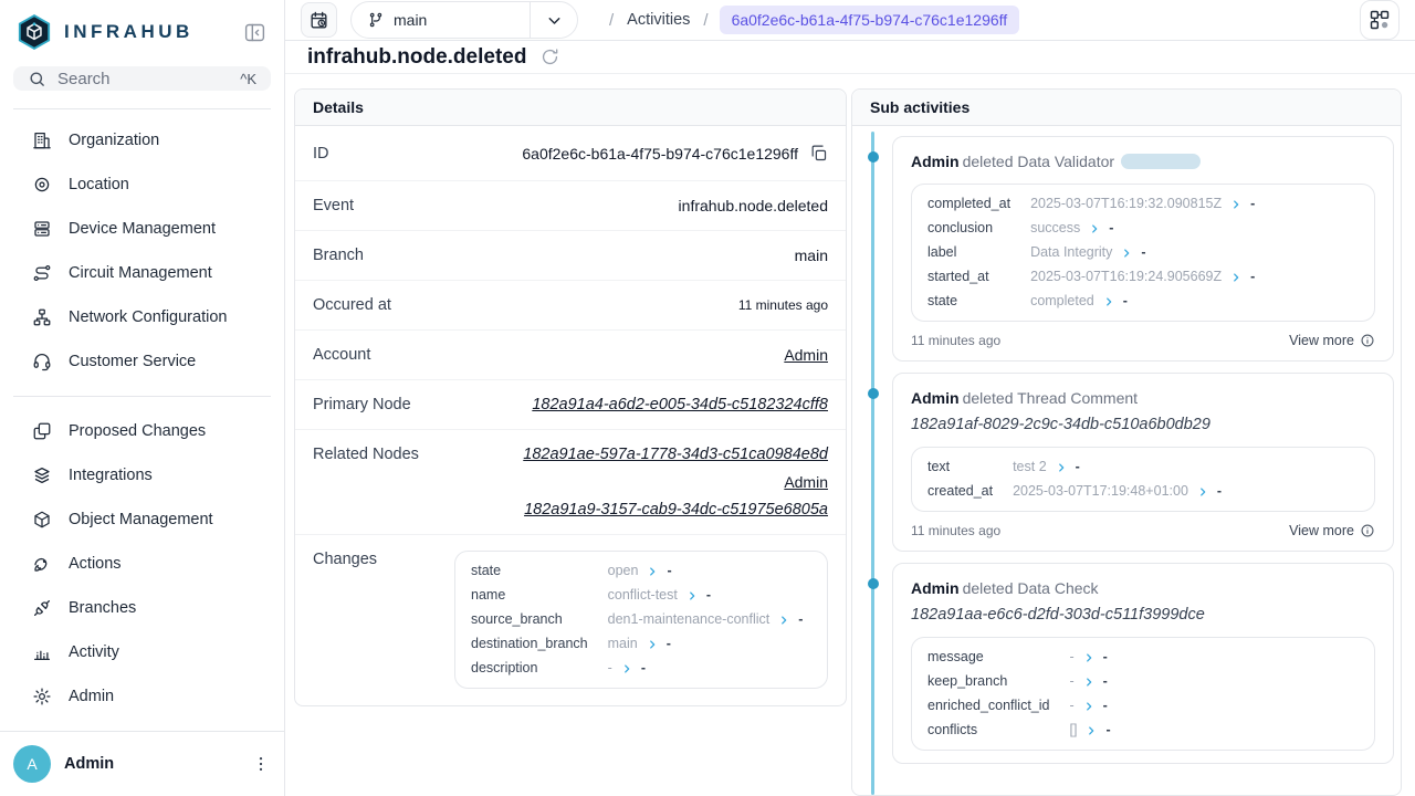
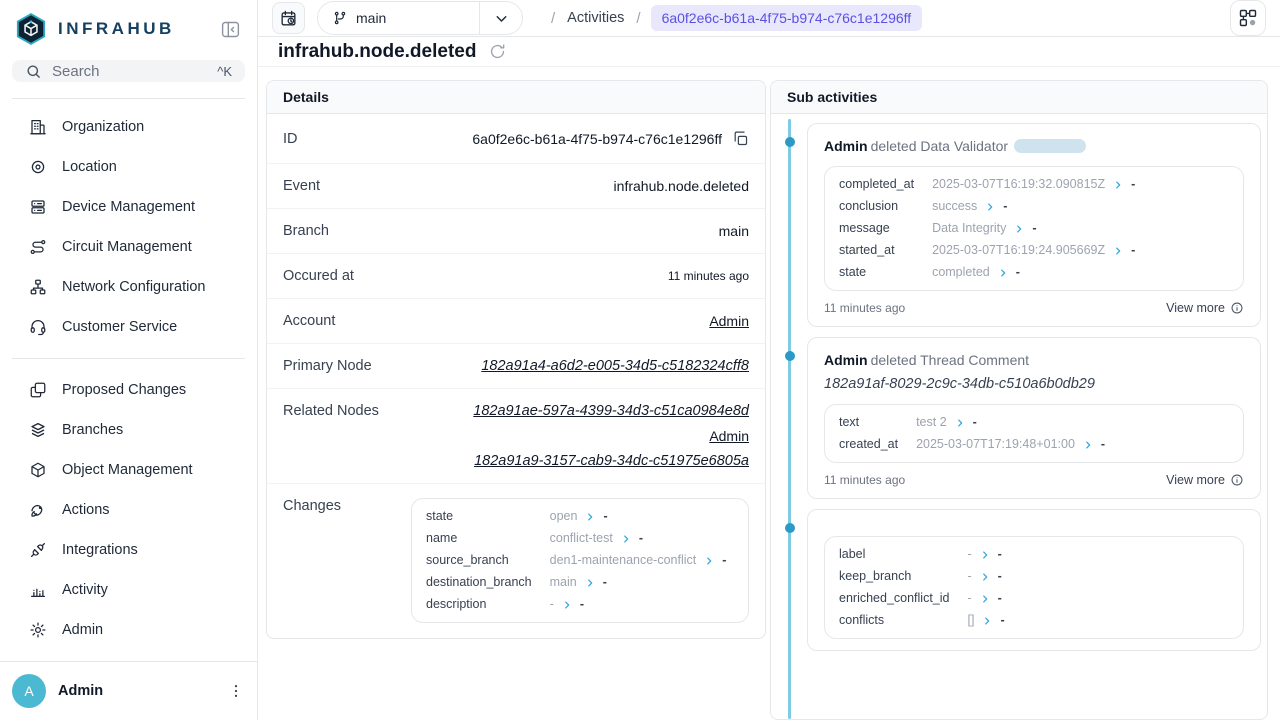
  INFRAHUB
  Search
  ^K
  Organization
  Location
  Device Management
  Circuit Management
  Network Configuration
  Customer Service
  Proposed Changes
- Integrations
+ Branches
  Object Management
  Actions
- Branches
+ Integrations
  Activity
  Admin
  A
  Admin
  main
  /
  Activities
  /
  6a0f2e6c-b61a-4f75-b974-c76c1e1296ff
  infrahub.node.deleted
  Details
  ID
  6a0f2e6c-b61a-4f75-b974-c76c1e1296ff
  Event
  infrahub.node.deleted
  Branch
  main
  Occured at
  11 minutes ago
  Account
  Admin
  Primary Node
  182a91a4-a6d2-e005-34d5-c5182324cff8
  Related Nodes
- 182a91ae-597a-1778-34d3-c51ca0984e8d
+ 182a91ae-597a-4399-34d3-c51ca0984e8d
  Admin
  182a91a9-3157-cab9-34dc-c51975e6805a
  Changes
  state
  open
  -
  name
  conflict-test
  -
  source_branch
  den1-maintenance-conflict
  -
  destination_branch
  main
  -
  description
  -
  -
  Sub activities
  Admin deleted Data Validator
  completed_at
  2025-03-07T16:19:32.090815Z
  -
  conclusion
  success
  -
- label
+ message
  Data Integrity
  -
  started_at
  2025-03-07T16:19:24.905669Z
  -
  state
  completed
  -
  11 minutes ago
  View more
  Admin deleted Thread Comment
  182a91af-8029-2c9c-34db-c510a6b0db29
  text
  test 2
  -
  created_at
  2025-03-07T17:19:48+01:00
  -
  11 minutes ago
  View more
- Admin deleted Data Check
- 182a91aa-e6c6-d2fd-303d-c511f3999dce
- message
+ label
  -
  -
  keep_branch
  -
  -
  enriched_conflict_id
  -
  -
  conflicts
  []
  -
